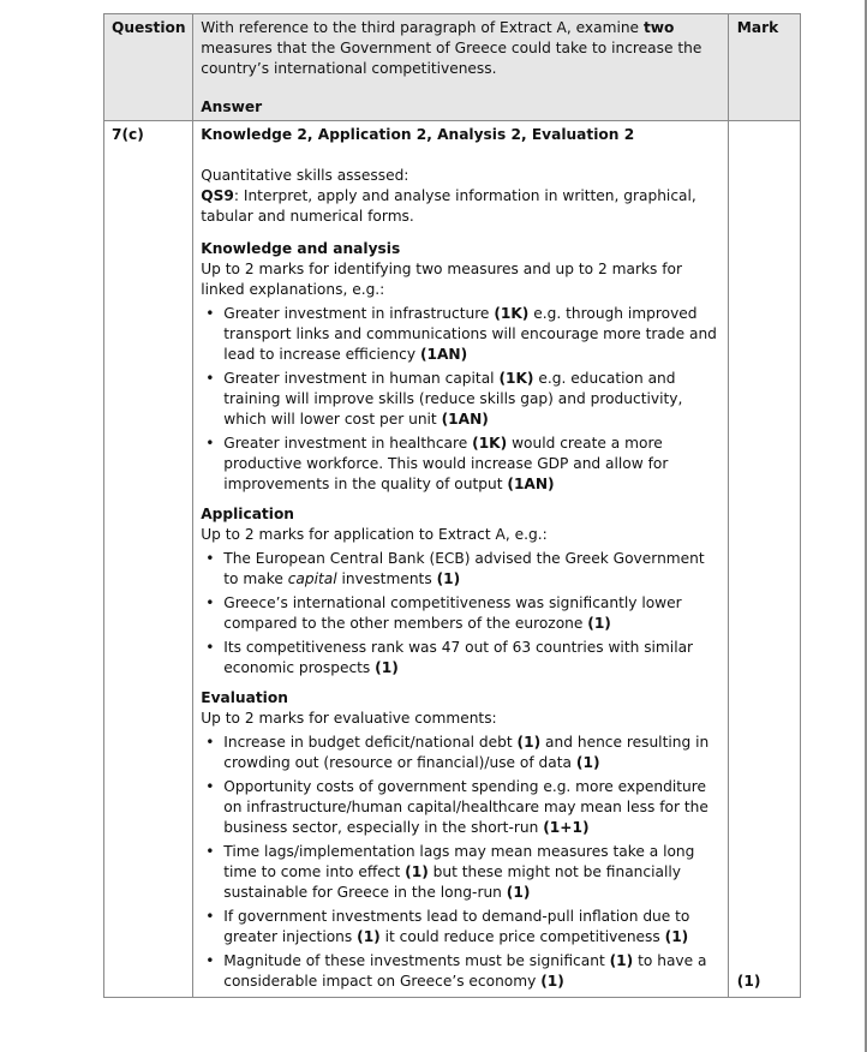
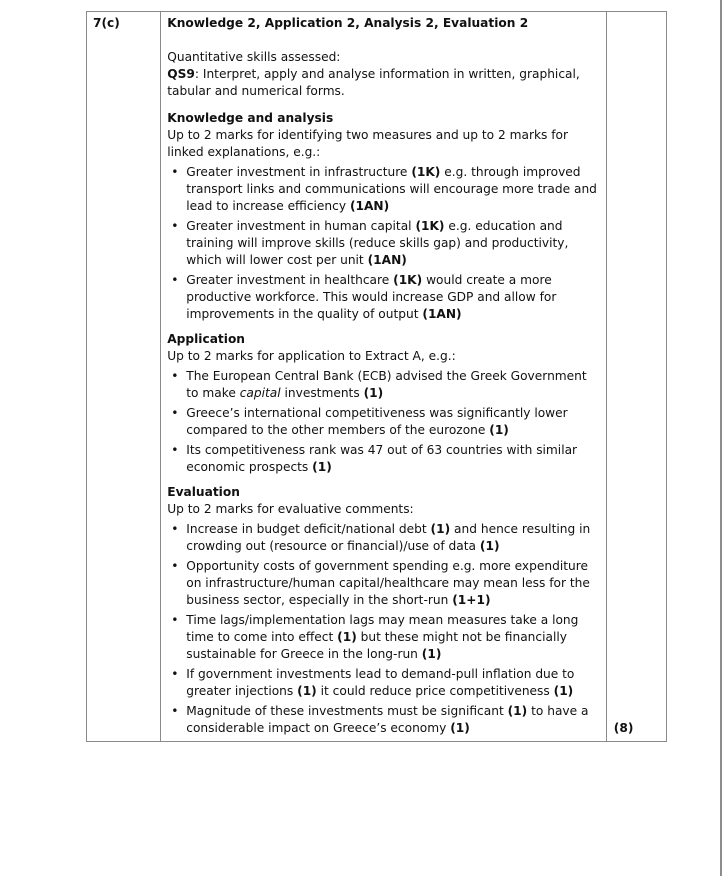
- Question	With reference to the third paragraph of Extract A, examine two measures that the Government of Greece could take to increase the country’s international competitiveness. Answer	Mark
- 7(c)	Knowledge 2, Application 2, Analysis 2, Evaluation 2 Quantitative skills assessed: QS9: Interpret, apply and analyse information in written, graphical, tabular and numerical forms. Knowledge and analysisUp to 2 marks for identifying two measures and up to 2 marks for linked explanations, e.g.:Greater investment in infrastructure (1K) e.g. through improved transport links and communications will encourage more trade and lead to increase efficiency (1AN)Greater investment in human capital (1K) e.g. education and training will improve skills (reduce skills gap) and productivity, which will lower cost per unit (1AN)Greater investment in healthcare (1K) would create a more productive workforce. This would increase GDP and allow for improvements in the quality of output (1AN)Application Up to 2 marks for application to Extract A, e.g.:The European Central Bank (ECB) advised the Greek Government to make capital investments (1)Greece’s international competitiveness was significantly lower compared to the other members of the eurozone (1)Its competitiveness rank was 47 out of 63 countries with similar economic prospects (1)EvaluationUp to 2 marks for evaluative comments:Increase in budget deficit/national debt (1) and hence resulting in crowding out (resource or financial)/use of data (1)Opportunity costs of government spending e.g. more expenditure on infrastructure/human capital/healthcare may mean less for the business sector, especially in the short-run (1+1)Time lags/implementation lags may mean measures take a long time to come into effect (1) but these might not be financially sustainable for Greece in the long-run (1)If government investments lead to demand-pull inflation due to greater injections (1) it could reduce price competitiveness (1)Magnitude of these investments must be significant (1) to have a considerable impact on Greece’s economy (1)	(1)
+ 7(c)	Knowledge 2, Application 2, Analysis 2, Evaluation 2 Quantitative skills assessed: QS9: Interpret, apply and analyse information in written, graphical, tabular and numerical forms. Knowledge and analysisUp to 2 marks for identifying two measures and up to 2 marks for linked explanations, e.g.:Greater investment in infrastructure (1K) e.g. through improved transport links and communications will encourage more trade and lead to increase efficiency (1AN)Greater investment in human capital (1K) e.g. education and training will improve skills (reduce skills gap) and productivity, which will lower cost per unit (1AN)Greater investment in healthcare (1K) would create a more productive workforce. This would increase GDP and allow for improvements in the quality of output (1AN)Application Up to 2 marks for application to Extract A, e.g.:The European Central Bank (ECB) advised the Greek Government to make capital investments (1)Greece’s international competitiveness was significantly lower compared to the other members of the eurozone (1)Its competitiveness rank was 47 out of 63 countries with similar economic prospects (1)EvaluationUp to 2 marks for evaluative comments:Increase in budget deficit/national debt (1) and hence resulting in crowding out (resource or financial)/use of data (1)Opportunity costs of government spending e.g. more expenditure on infrastructure/human capital/healthcare may mean less for the business sector, especially in the short-run (1+1)Time lags/implementation lags may mean measures take a long time to come into effect (1) but these might not be financially sustainable for Greece in the long-run (1)If government investments lead to demand-pull inflation due to greater injections (1) it could reduce price competitiveness (1)Magnitude of these investments must be significant (1) to have a considerable impact on Greece’s economy (1)	(8)
